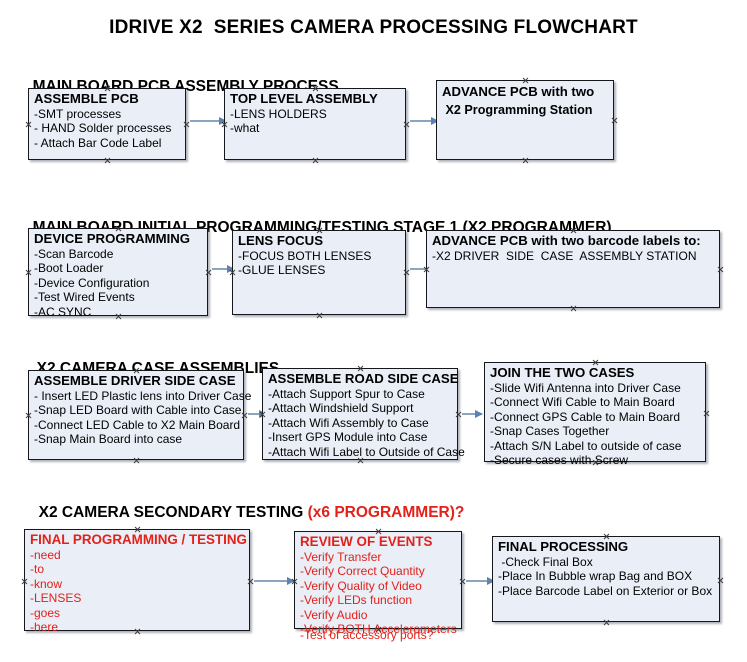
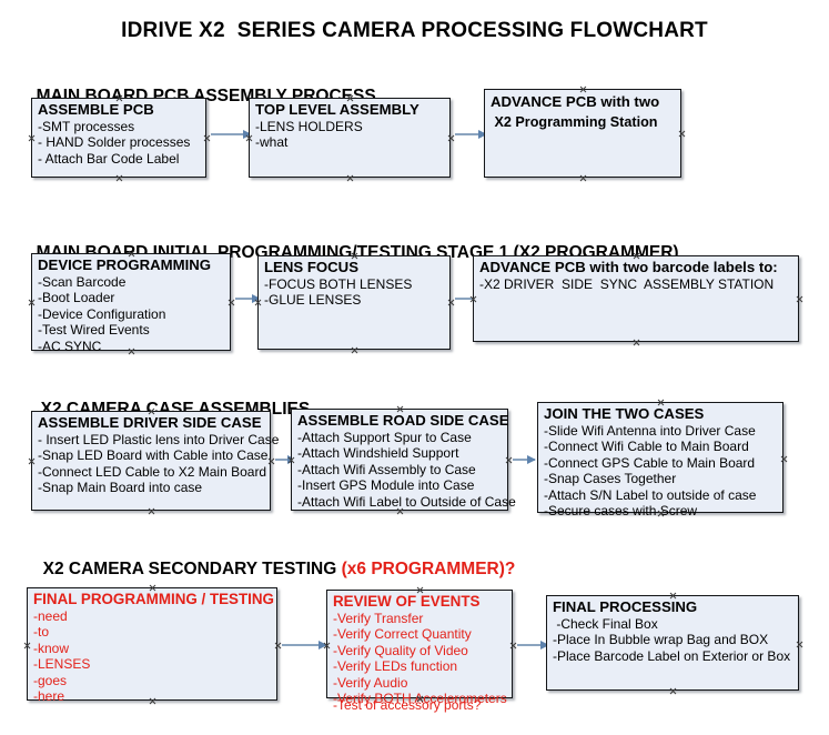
  IDRIVE X2 SERIES CAMERA PROCESSING FLOWCHART
  MAIN BORD PCB ASSEMBLY PROCSS
  ASSEMBLE PCB
  -SMT processes
  - HAND Solder processes
  - Attach Bar Code Label
  TOP LEVEL ASSEMBLY
  -LENS HOLDERS
  -what
  ADVANCE PCB with two
  X2 Programming Station
  DEVICE PROGRAMMING
  -Scan Barcode
  -Boot Loader
  -Device Configuration
  -Test Wired Events
  -AC SYNC
  LENS FOCUS
  -FOCUS BOTH LENSES
  -GLUE LENSES
  ADVANCE PCB with two barcode labels to:
- -X2 DRIVER SIDE CASE ASSEMBLY STATION
+ -X2 DRIVER SIDE SYNC ASSEMBLY STATION
  X2 CAMERAASE ASSEMBLI
  ASSEMBLE DRIVER SIDE CASE
  - Insert LED Plastic lens into Driver Case
  -Snap LED Board with Cable into Case
  -Connect LED Cable to X2 Main Board
  -Snap Main Board into case
  ASSEMBLE ROAD SIDE CASE
  -Attach Support Spur to Case
  -Attach Windshield Support
  -Attach Wifi Assembly to Case
  -Insert GPS Module into Case
  -Attach Wifi Label to Outside of Case
  JOIN THE TWO CASES
  -Slide Wifi Antenna into Driver Case
  -Connect Wifi Cable to Main Board
  -Connect GPS Cable to Main Board
  -Snap Cases Together
  -Attach S/N Label to outside of case
  -Secure cases withcrew
  X2 CAMERA SECONDARY TESTING (x6 PROGRAMMER)?
  FINAL PROGRAMMING / TESTING
  -need
  -to
  -know
  -LENSES
  -goes
  -here
  REVIEW OF EVENTS
  -Verify Transfer
  -Verify Correct Quantity
  -Verify Quality of Video
  -Verify LEDs function
  -Verify Audio
  -Verify BOTHccelerometers
  -Test of accessory ports?
  FINAL PROCESSING
  -Check Final Box
  -Place In Bubble wrap Bag and BOX
  -Place Barcode Label on Exterior or Box
